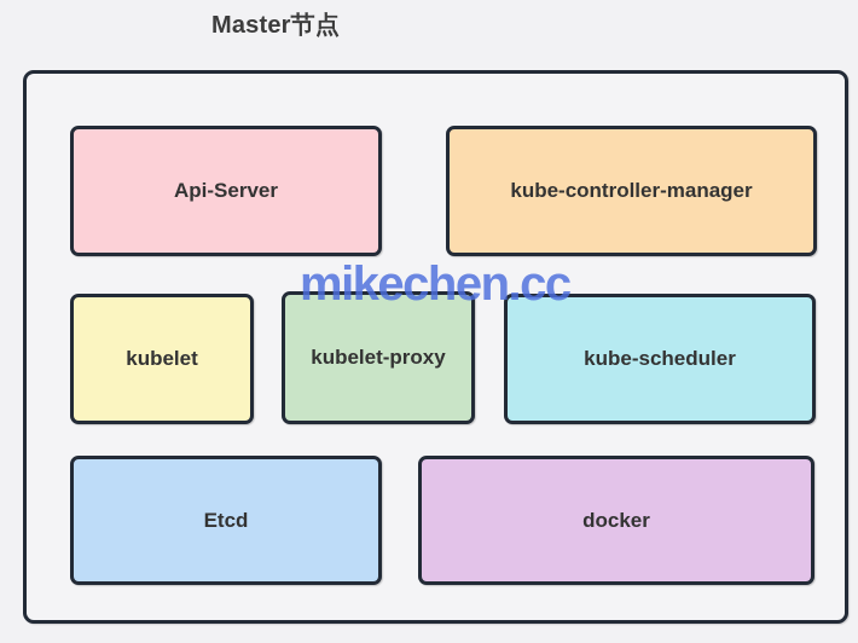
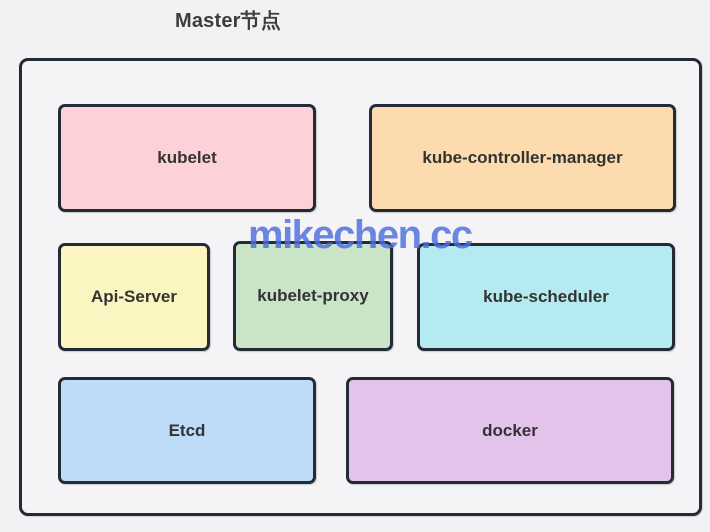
  Master节点
- Api-Server
+ kubelet
  kube-controller-manager
- kubelet
+ Api-Server
  kubelet-proxy
  kube-scheduler
  Etcd
  docker
  mikechen.cc
